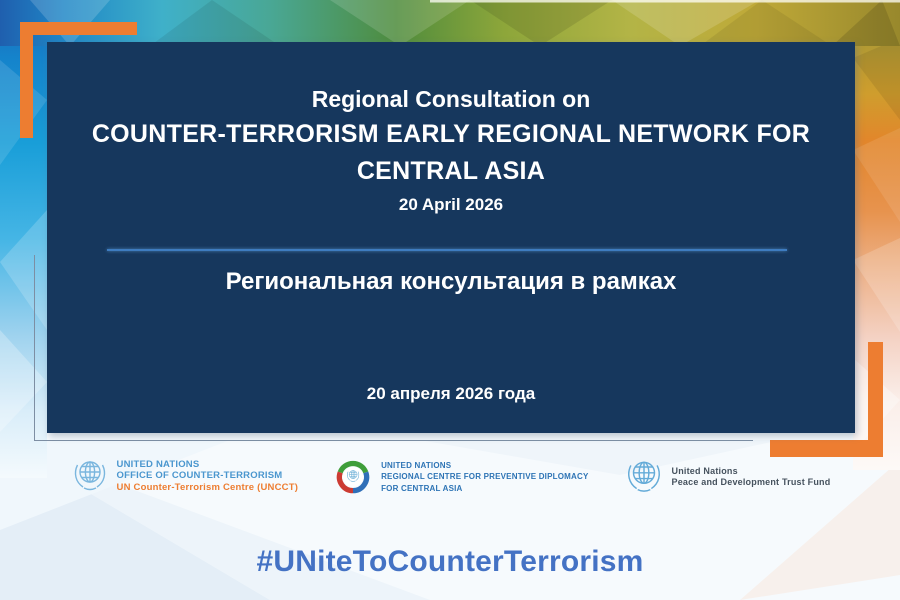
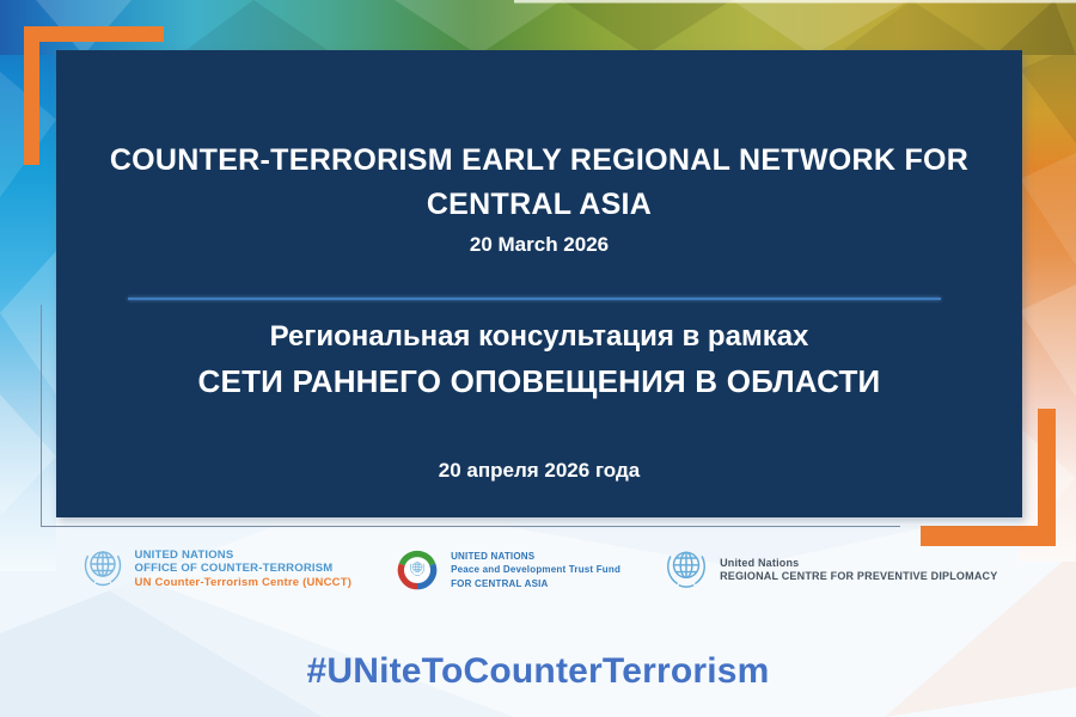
- Regional Consultation on
  COUNTER-TERRORISM EARLY REGIONAL NETWORK FOR
  CENTRAL ASIA
- 20 April 2026
+ 20 March 2026
  Региональная консультация в рамках
+ СЕТИ РАННЕГО ОПОВЕЩЕНИЯ В ОБЛАСТИ
  20 апреля 2026 года
  UNITED NATIONS
  OFFICE OF COUNTER-TERRORISM
  UN Counter-Terrorism Centre (UNCCT)
  UNITED NATIONS
- REGIONAL CENTRE FOR PREVENTIVE DIPLOMACY
+ Peace and Development Trust Fund
  FOR CENTRAL ASIA
  United Nations
- Peace and Development Trust Fund
+ REGIONAL CENTRE FOR PREVENTIVE DIPLOMACY
  #UNiteToCounterTerrorism
